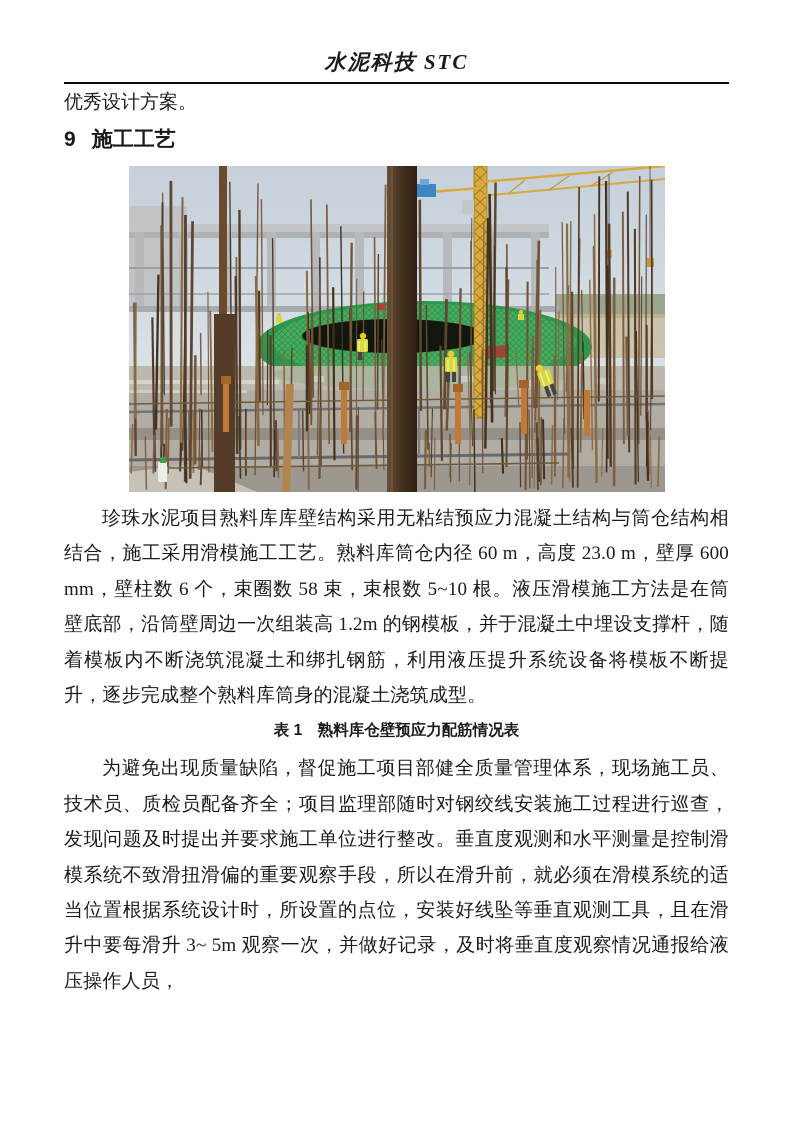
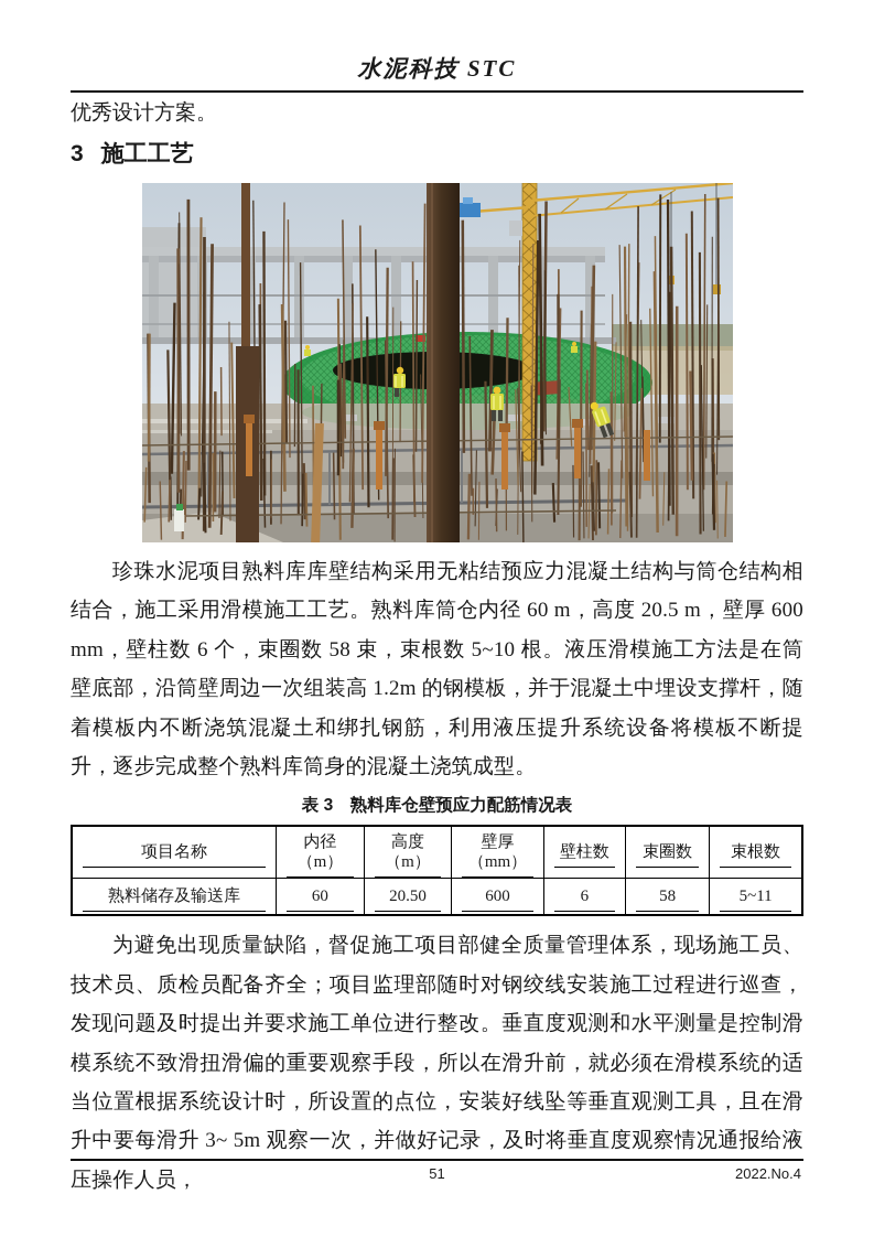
  水泥科技 STC
  优秀设计方案。
- 9 施工工艺
+ 3 施工工艺
- 珍珠水泥项目熟料库库壁结构采用无粘结预应力混凝土结构与筒仓结构相结合，施工采用滑模施工工艺。熟料库筒仓内径 60 m，高度 23.0 m，壁厚 600 mm，壁柱数 6 个，束圈数 58 束，束根数 5~10 根。液压滑模施工方法是在筒壁底部，沿筒壁周边一次组装高 1.2m 的钢模板，并于混凝土中埋设支撑杆，随着模板内不断浇筑混凝土和绑扎钢筋，利用液压提升系统设备将模板不断提升，逐步完成整个熟料库筒身的混凝土浇筑成型。
+ 珍珠水泥项目熟料库库壁结构采用无粘结预应力混凝土结构与筒仓结构相结合，施工采用滑模施工工艺。熟料库筒仓内径 60 m，高度 20.5 m，壁厚 600 mm，壁柱数 6 个，束圈数 58 束，束根数 5~10 根。液压滑模施工方法是在筒壁底部，沿筒壁周边一次组装高 1.2m 的钢模板，并于混凝土中埋设支撑杆，随着模板内不断浇筑混凝土和绑扎钢筋，利用液压提升系统设备将模板不断提升，逐步完成整个熟料库筒身的混凝土浇筑成型。
- 表 1 熟料库仓壁预应力配筋情况表
+ 表 3 熟料库仓壁预应力配筋情况表
+ 项目名称	内径（m）	高度（m）	壁厚（mm）	壁柱数	束圈数	束根数
+ 熟料储存及输送库	60	20.50	600	6	58	5~11
  为避免出现质量缺陷，督促施工项目部健全质量管理体系，现场施工员、技术员、质检员配备齐全；项目监理部随时对钢绞线安装施工过程进行巡查，发现问题及时提出并要求施工单位进行整改。垂直度观测和水平测量是控制滑模系统不致滑扭滑偏的重要观察手段，所以在滑升前，就必须在滑模系统的适当位置根据系统设计时，所设置的点位，安装好线坠等垂直观测工具，且在滑升中要每滑升 3~ 5m 观察一次，并做好记录，及时将垂直度观察情况通报给液压操作人员，
+ 51
+ 2022.No.4
